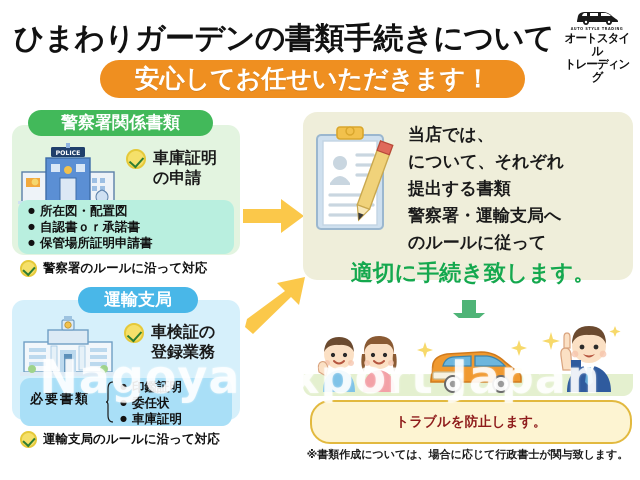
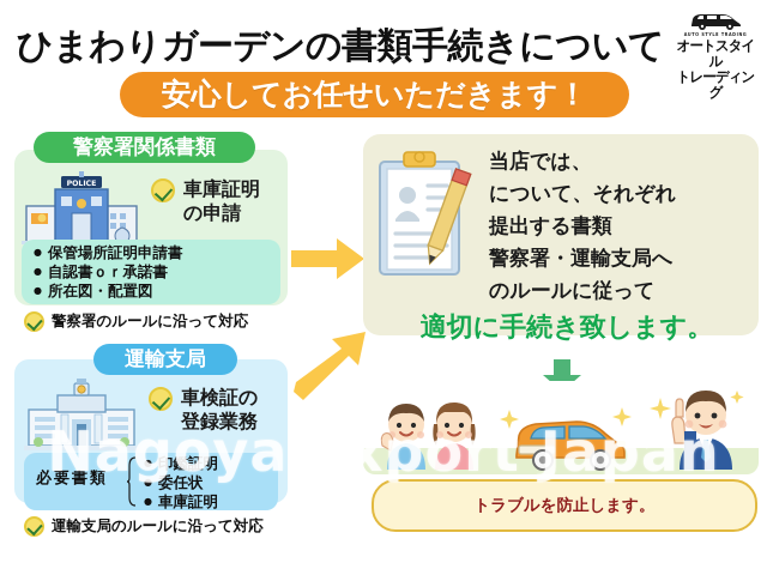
  ひまわりガーデンの書類手続きについて
  オートスタイル
  トレーディング
  安心してお任せいただきます！
  警察署関係書類
  車庫証明
  の申請
- 所在図・配置図
+ 保管場所証明申請書
  自認書ｏｒ承諾書
- 保管場所証明申請書
+ 所在図・配置図
  警察署のルールに沿って対応
  運輸支局
  車検証の
  登録業務
  必要書類
  印鑑証明
  委任状
  車庫証明
  運輸支局のルールに沿って対応
  当店では、
  について、それぞれ
  提出する書類
  警察署・運輸支局へ
  のルールに従って
  適切に手続き致します。
  トラブルを防止します。
- ※書類作成については、場合に応じて行政書士が関与致します。
  Nagoya Export Japan
